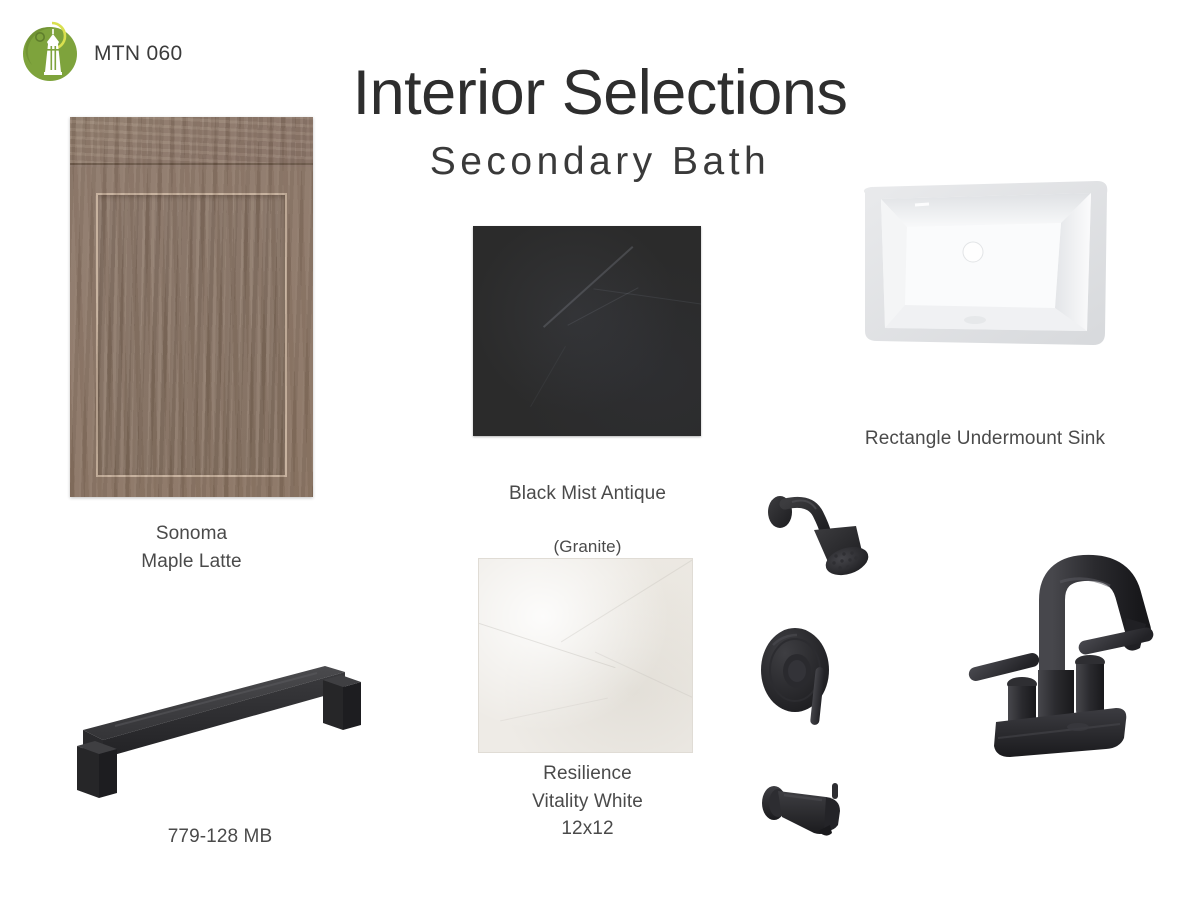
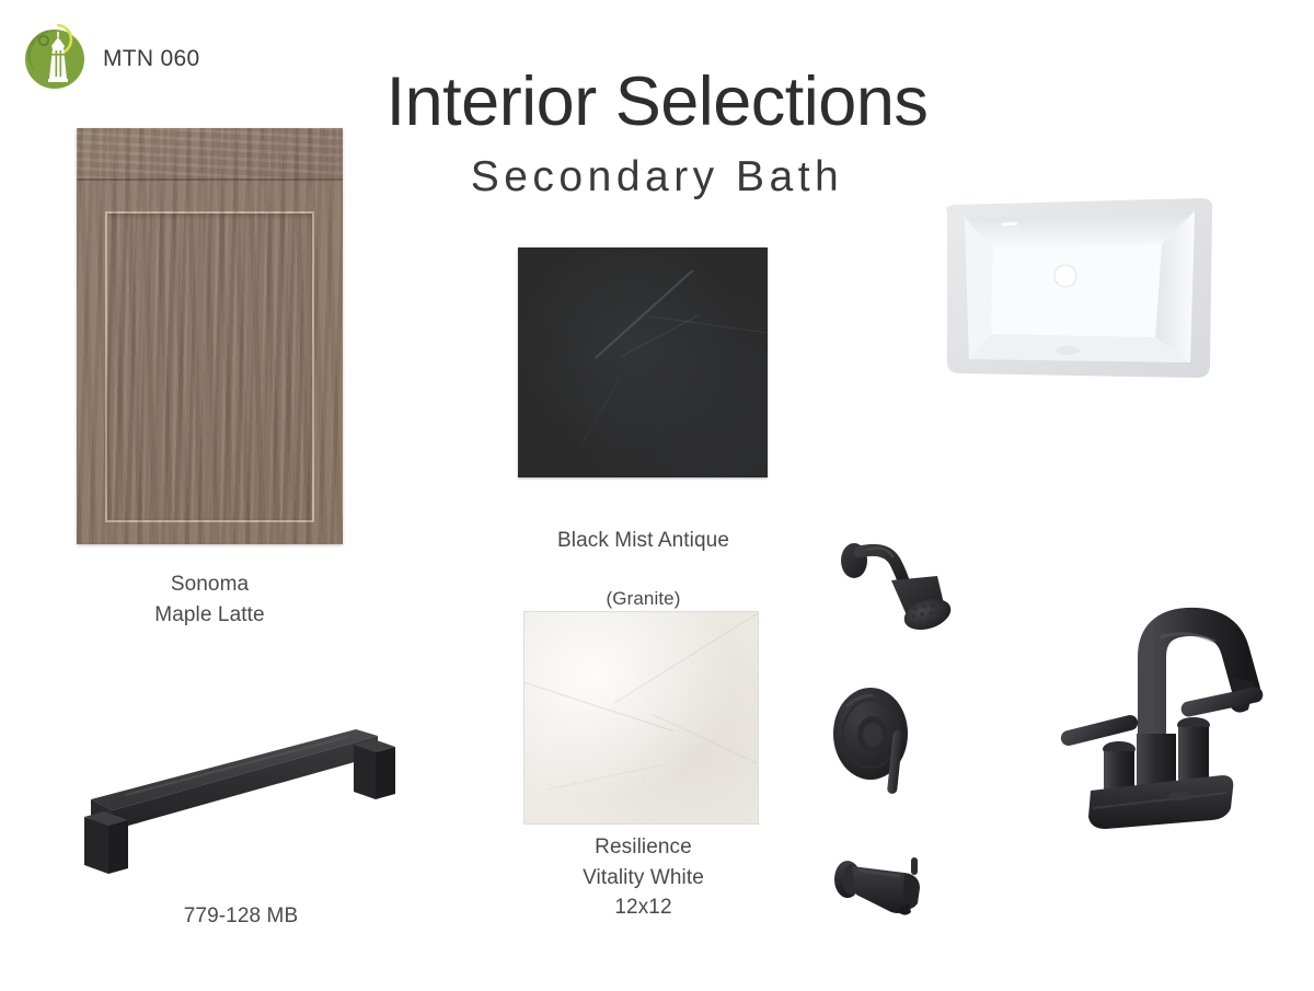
  MTN 060
  Interior Selections
  Secondary Bath
  Sonoma
  Maple Latte
  Black Mist Antique
  (Granite)
- Rectangle Undermount Sink
  779-128 MB
  Resilience
  Vitality White
  12x12
